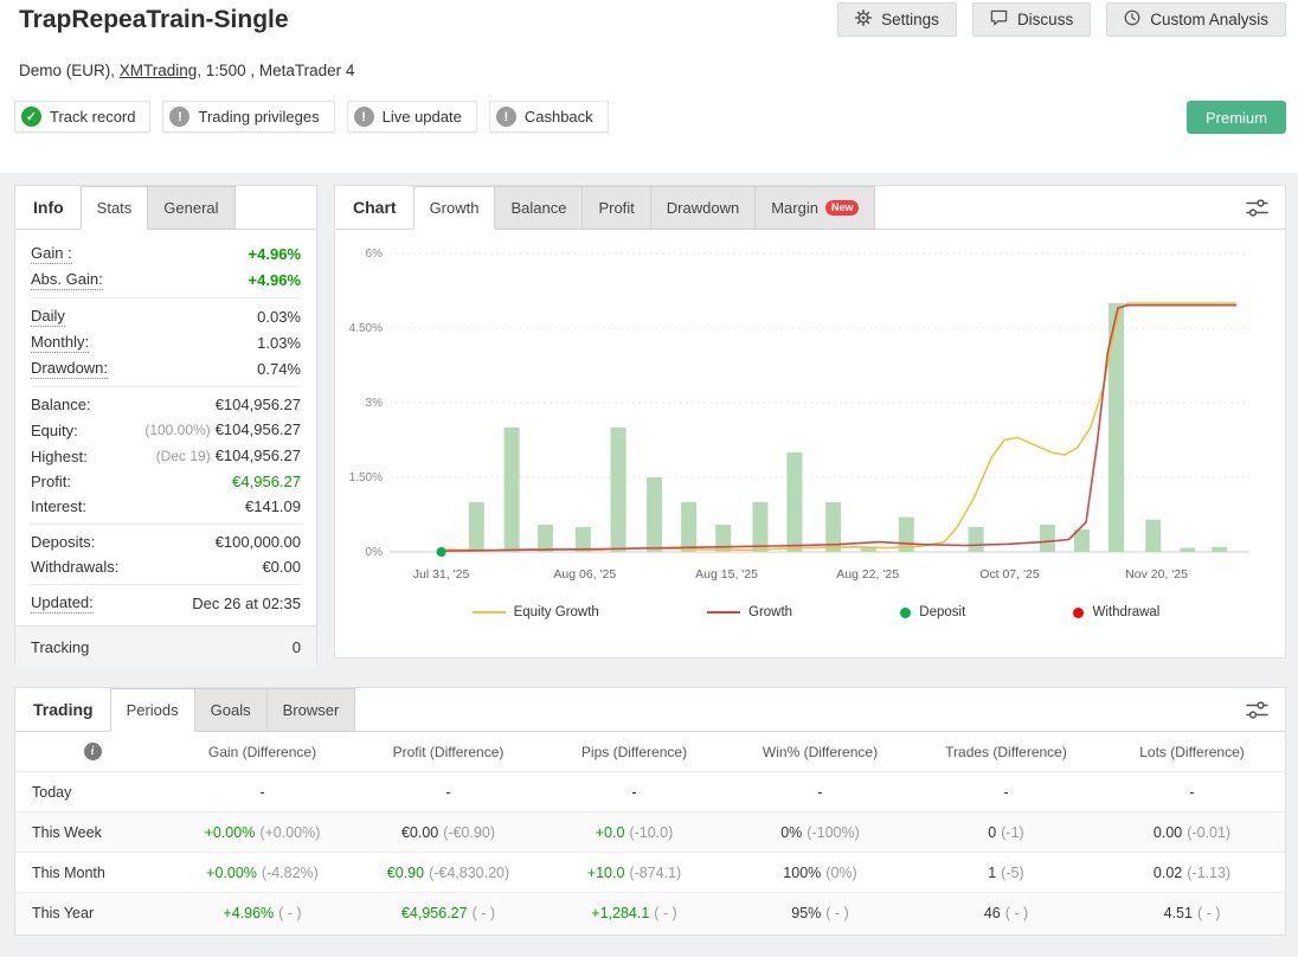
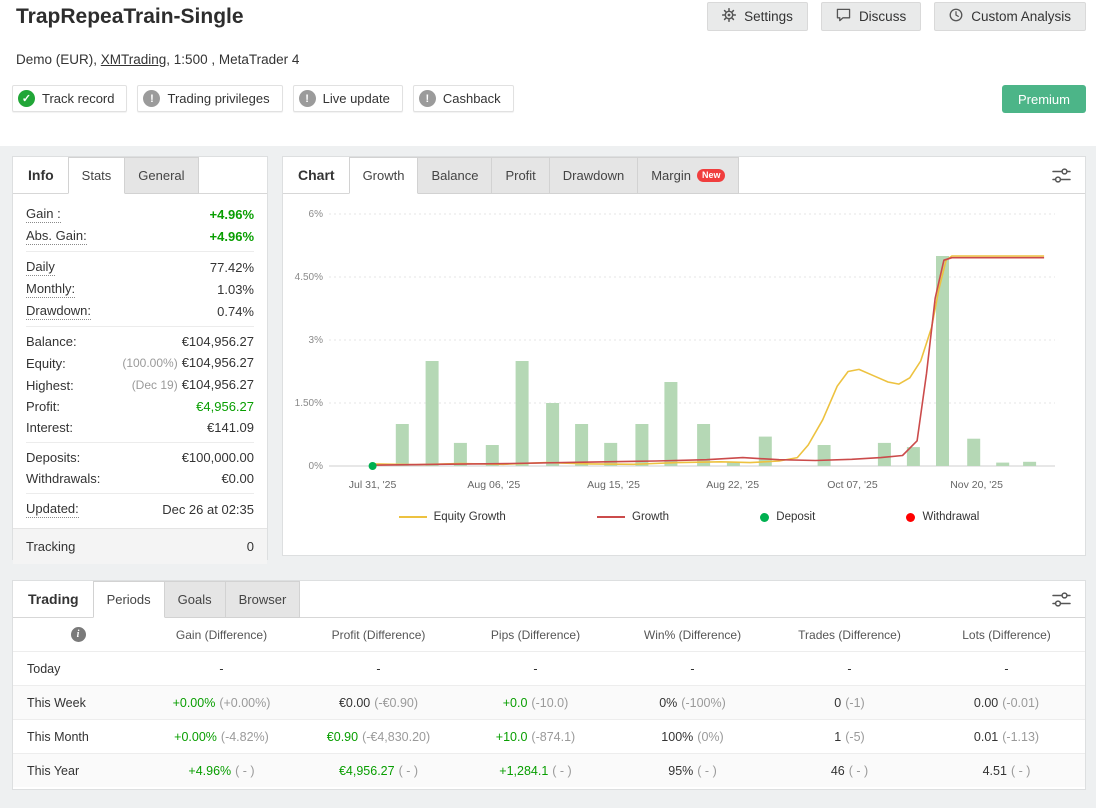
  TrapRepeaTrain-Single
  Settings
  Discuss
  Custom Analysis
  Demo (EUR), XMTrading, 1:500 , MetaTrader 4
  ✓
  Track record
  !
  Trading privileges
  !
  Live update
  !
  Cashback
  Premium
  Info
  Stats
  General
  Gain :
  +4.96%
  Abs. Gain:
  +4.96%
  Daily
- 0.03%
+ 77.42%
  Monthly:
  1.03%
  Drawdown:
  0.74%
  Balance:
  €104,956.27
  Equity:
  (100.00%) €104,956.27
  Highest:
  (Dec 19) €104,956.27
  Profit:
  €4,956.27
  Interest:
  €141.09
  Deposits:
  €100,000.00
  Withdrawals:
  €0.00
  Updated:
  Dec 26 at 02:35
  Tracking
  0
  Chart
  Growth
  Balance
  Profit
  Drawdown
  Margin
  New
  0%
  1.50%
  3%
  4.50%
  6%
  Jul 31, '25
  Aug 06, '25
  Aug 15, '25
  Aug 22, '25
  Oct 07, '25
  Nov 20, '25
  Equity Growth
  Growth
  Deposit
  Withdrawal
  Trading
  Periods
  Goals
  Browser
  i
  Gain (Difference)
  Profit (Difference)
  Pips (Difference)
  Win% (Difference)
  Trades (Difference)
  Lots (Difference)
  Today
  -
  -
  -
  -
  -
  -
  This Week
  +0.00% (+0.00%)
  €0.00 (-€0.90)
  +0.0 (-10.0)
  0% (-100%)
  0 (-1)
  0.00 (-0.01)
  This Month
  +0.00% (-4.82%)
  €0.90 (-€4,830.20)
  +10.0 (-874.1)
  100% (0%)
  1 (-5)
- 0.02 (-1.13)
+ 0.01 (-1.13)
  This Year
  +4.96% ( - )
  €4,956.27 ( - )
  +1,284.1 ( - )
  95% ( - )
  46 ( - )
  4.51 ( - )
